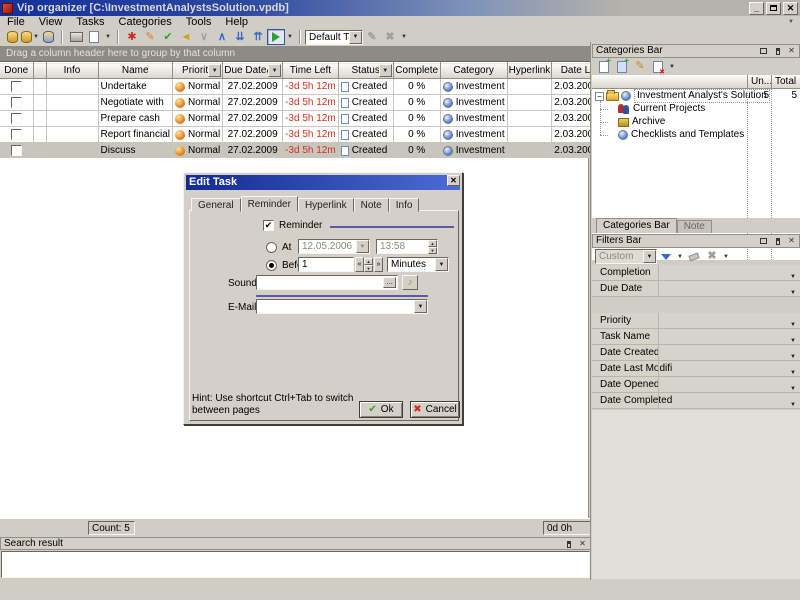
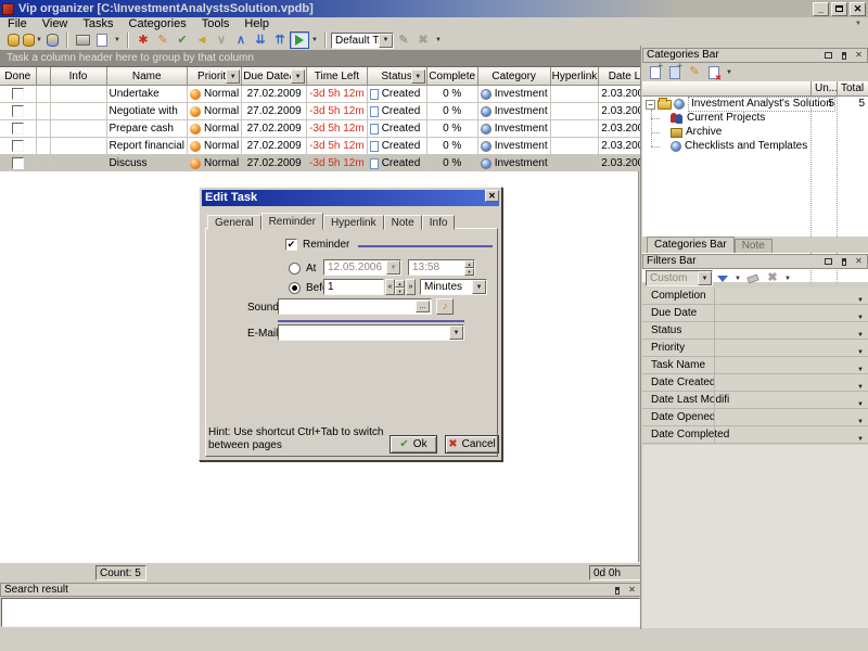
  Vip organizer [C:\InvestmentAnalystsSolution.vpdb]
  _
  ✕
  File
  View
  Tasks
  Categories
  Tools
  Help
  ✱
  ✎
  ✔
  ◄
  ∨
  ∧
  ⇊
  ⇈
  ✎
  ✖
- Drag a column header here to group by that column
+ Task a column header here to group by that column
  Done		Info	Name	Priorit	Due Date	Time Left	Status	Complete	Category	Hyperlink	Date L
  			Undertake	Normal	27.02.2009	-3d 5h 12m	Created	0 %	Investment		2.03.20
  			Negotiate with	Normal	27.02.2009	-3d 5h 12m	Created	0 %	Investment		2.03.20
  			Prepare cash	Normal	27.02.2009	-3d 5h 12m	Created	0 %	Investment		2.03.20
  			Report financial	Normal	27.02.2009	-3d 5h 12m	Created	0 %	Investment		2.03.20
  			Discuss	Normal	27.02.2009	-3d 5h 12m	Created	0 %	Investment		2.03.20
  Count: 5
  0d 0h
  Search result
  ✕
  Categories Bar
  ✕
  +
  +
  ✎
  Un...
  Total
  −
  Investment Analyst's Solution
  5
  5
  Current Projects
  Archive
  Checklists and Templates
  Categories Bar
  Note
  Filters Bar
  ✕
  Custom
  ✖
  Completion
  Due Date
+ Status
  Priority
  Task Name
  Date Created
  Date Last Modifi
  Date Opened
  Date Completed
  Edit Task
  ✕
  General
  Reminder
  Hyperlink
  Note
  Info
  ✔
  Reminder
  At
  12.05.2006
  13:58
  1
  Minutes
  Sound
  ♪
  E-Mai
  Hint: Use shortcut Ctrl+Tab to switch between pages
  ✔
  Ok
  ✖
  Cancel
